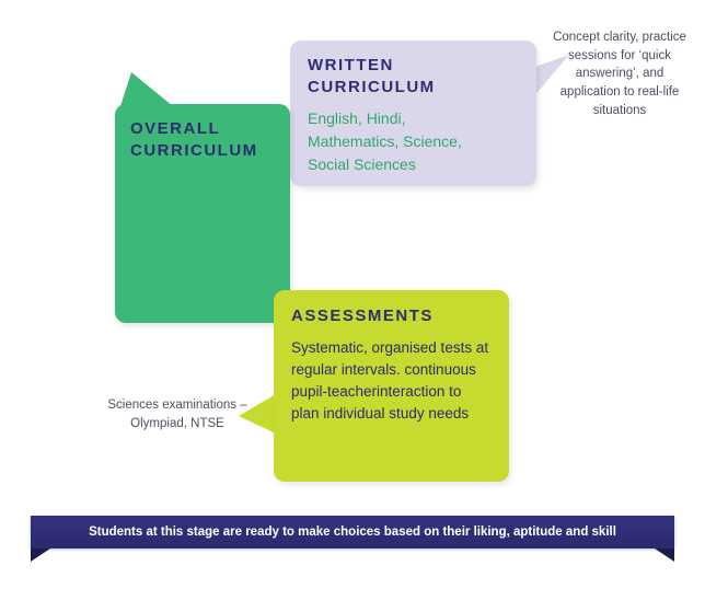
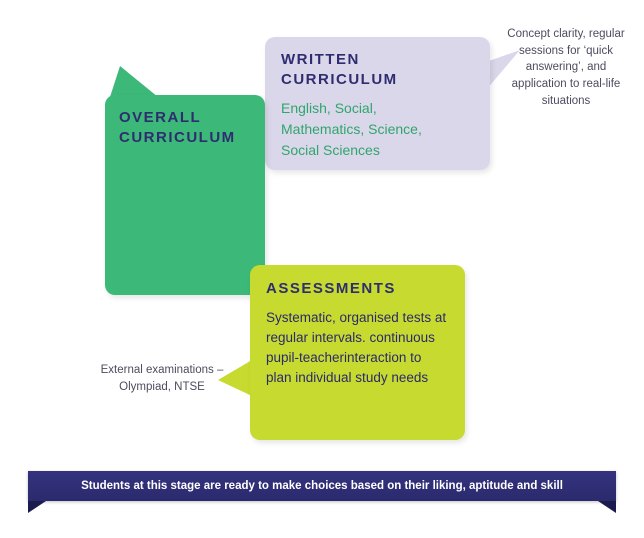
- Concept clarity, practice sessions for ‘quick answering’, and application to real-life situations
+ Concept clarity, regular sessions for ‘quick answering’, and application to real-life situations
- Sciences examinations – Olympiad, NTSE
+ External examinations – Olympiad, NTSE
  WRITTEN CURRICULUM
- English, Hindi, Mathematics, Science, Social Sciences
+ English, Social, Mathematics, Science, Social Sciences
  OVERALL CURRICULUM
  ASSESSMENTS
  Systematic, organised tests at regular intervals. continuous pupil-teacherinteraction to plan individual study needs
  Students at this stage are ready to make choices based on their liking, aptitude and skill
